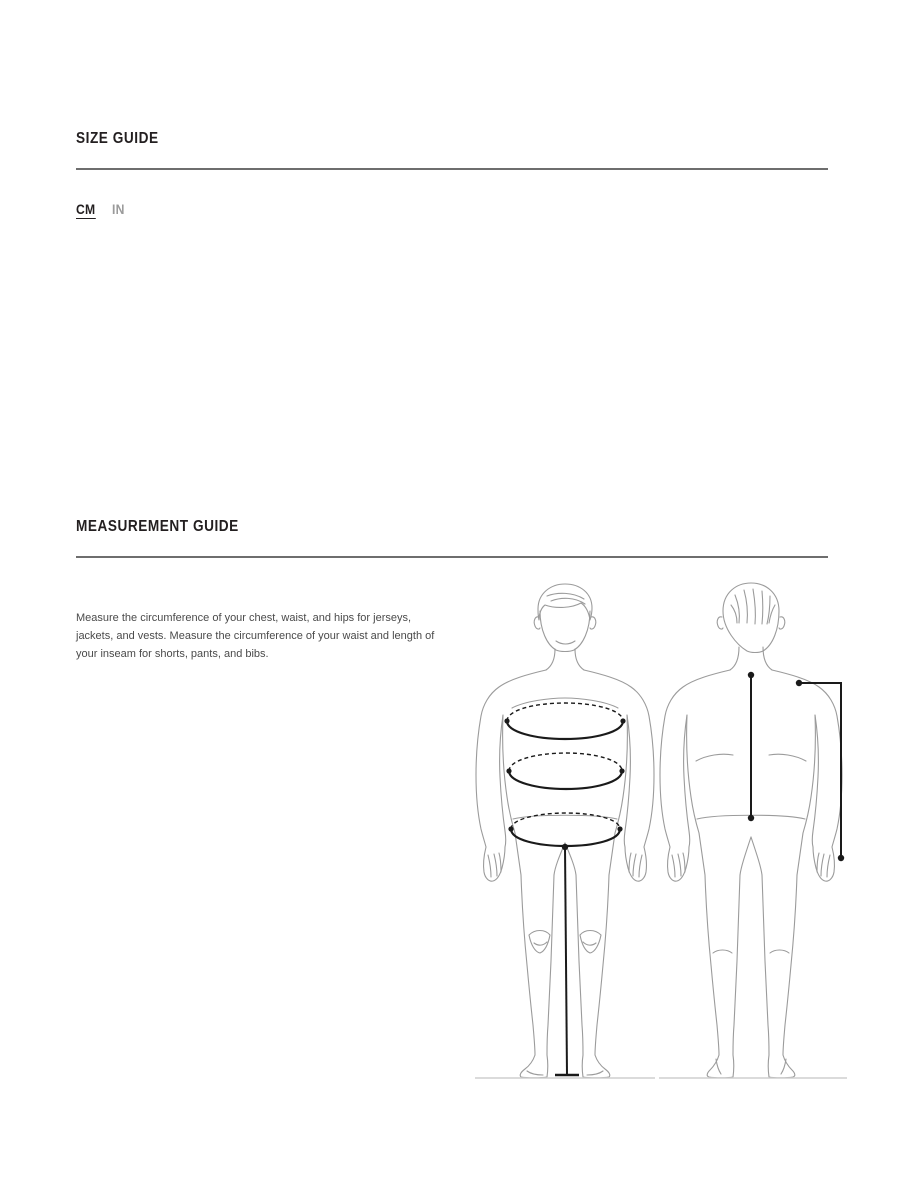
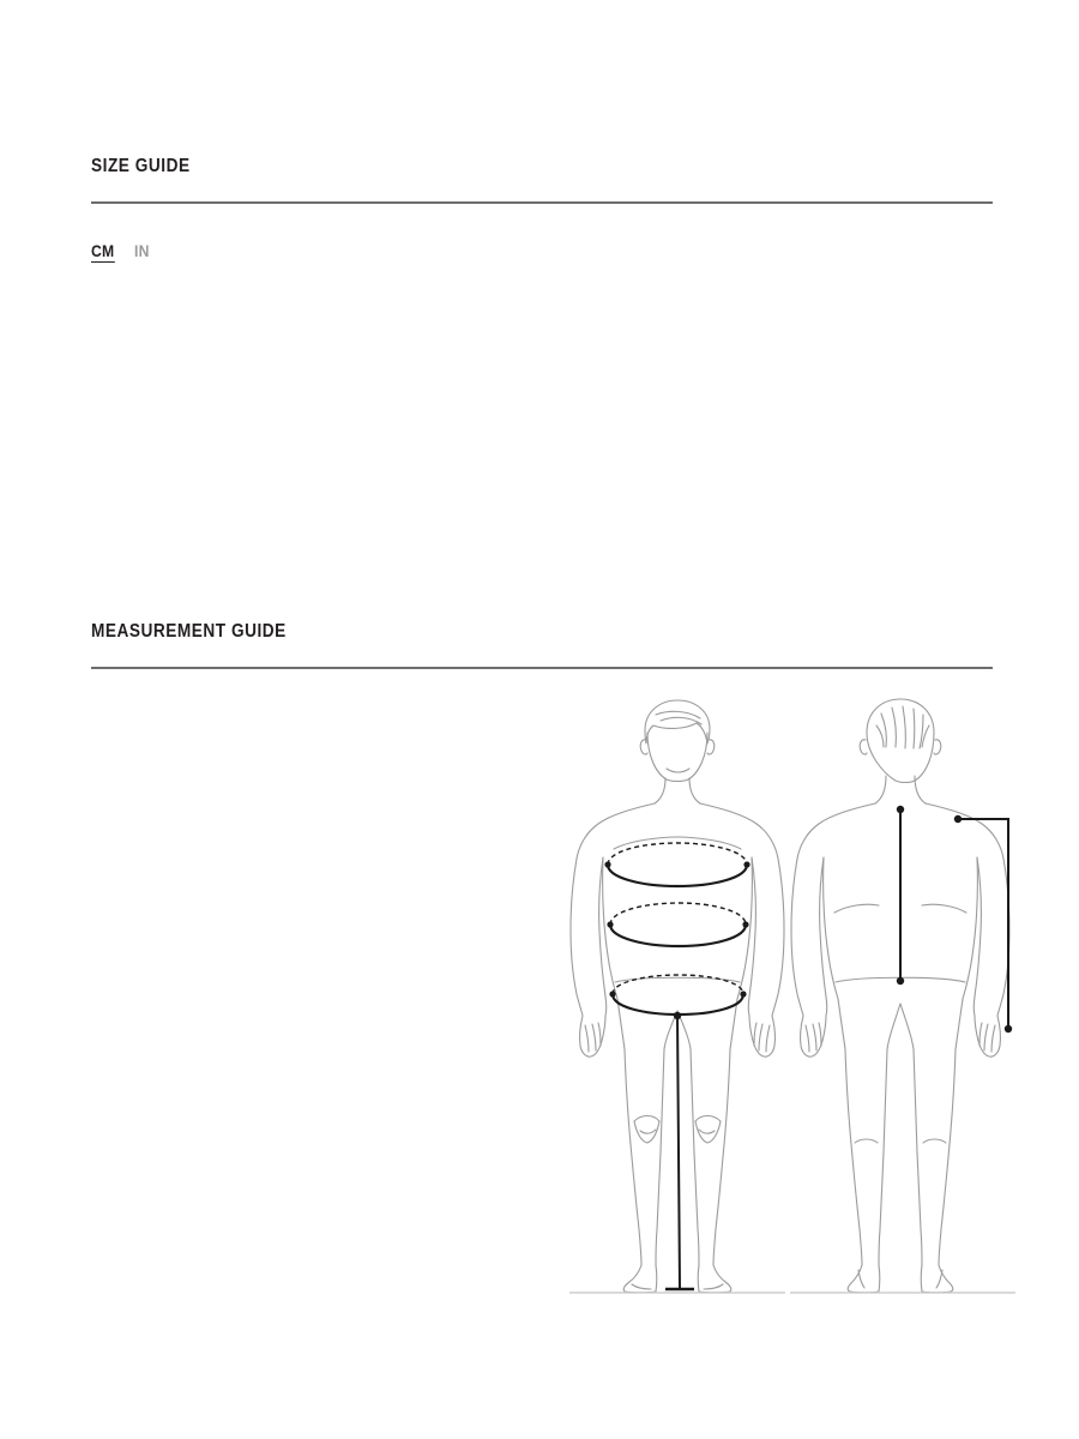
  SIZE GUIDE
  CM
  IN
  MEASUREMENT GUIDE
- Measure the circumference of your chest, waist, and hips for jerseys, jackets, and vests. Measure the circumference of your waist and length of your inseam for shorts, pants, and bibs.
